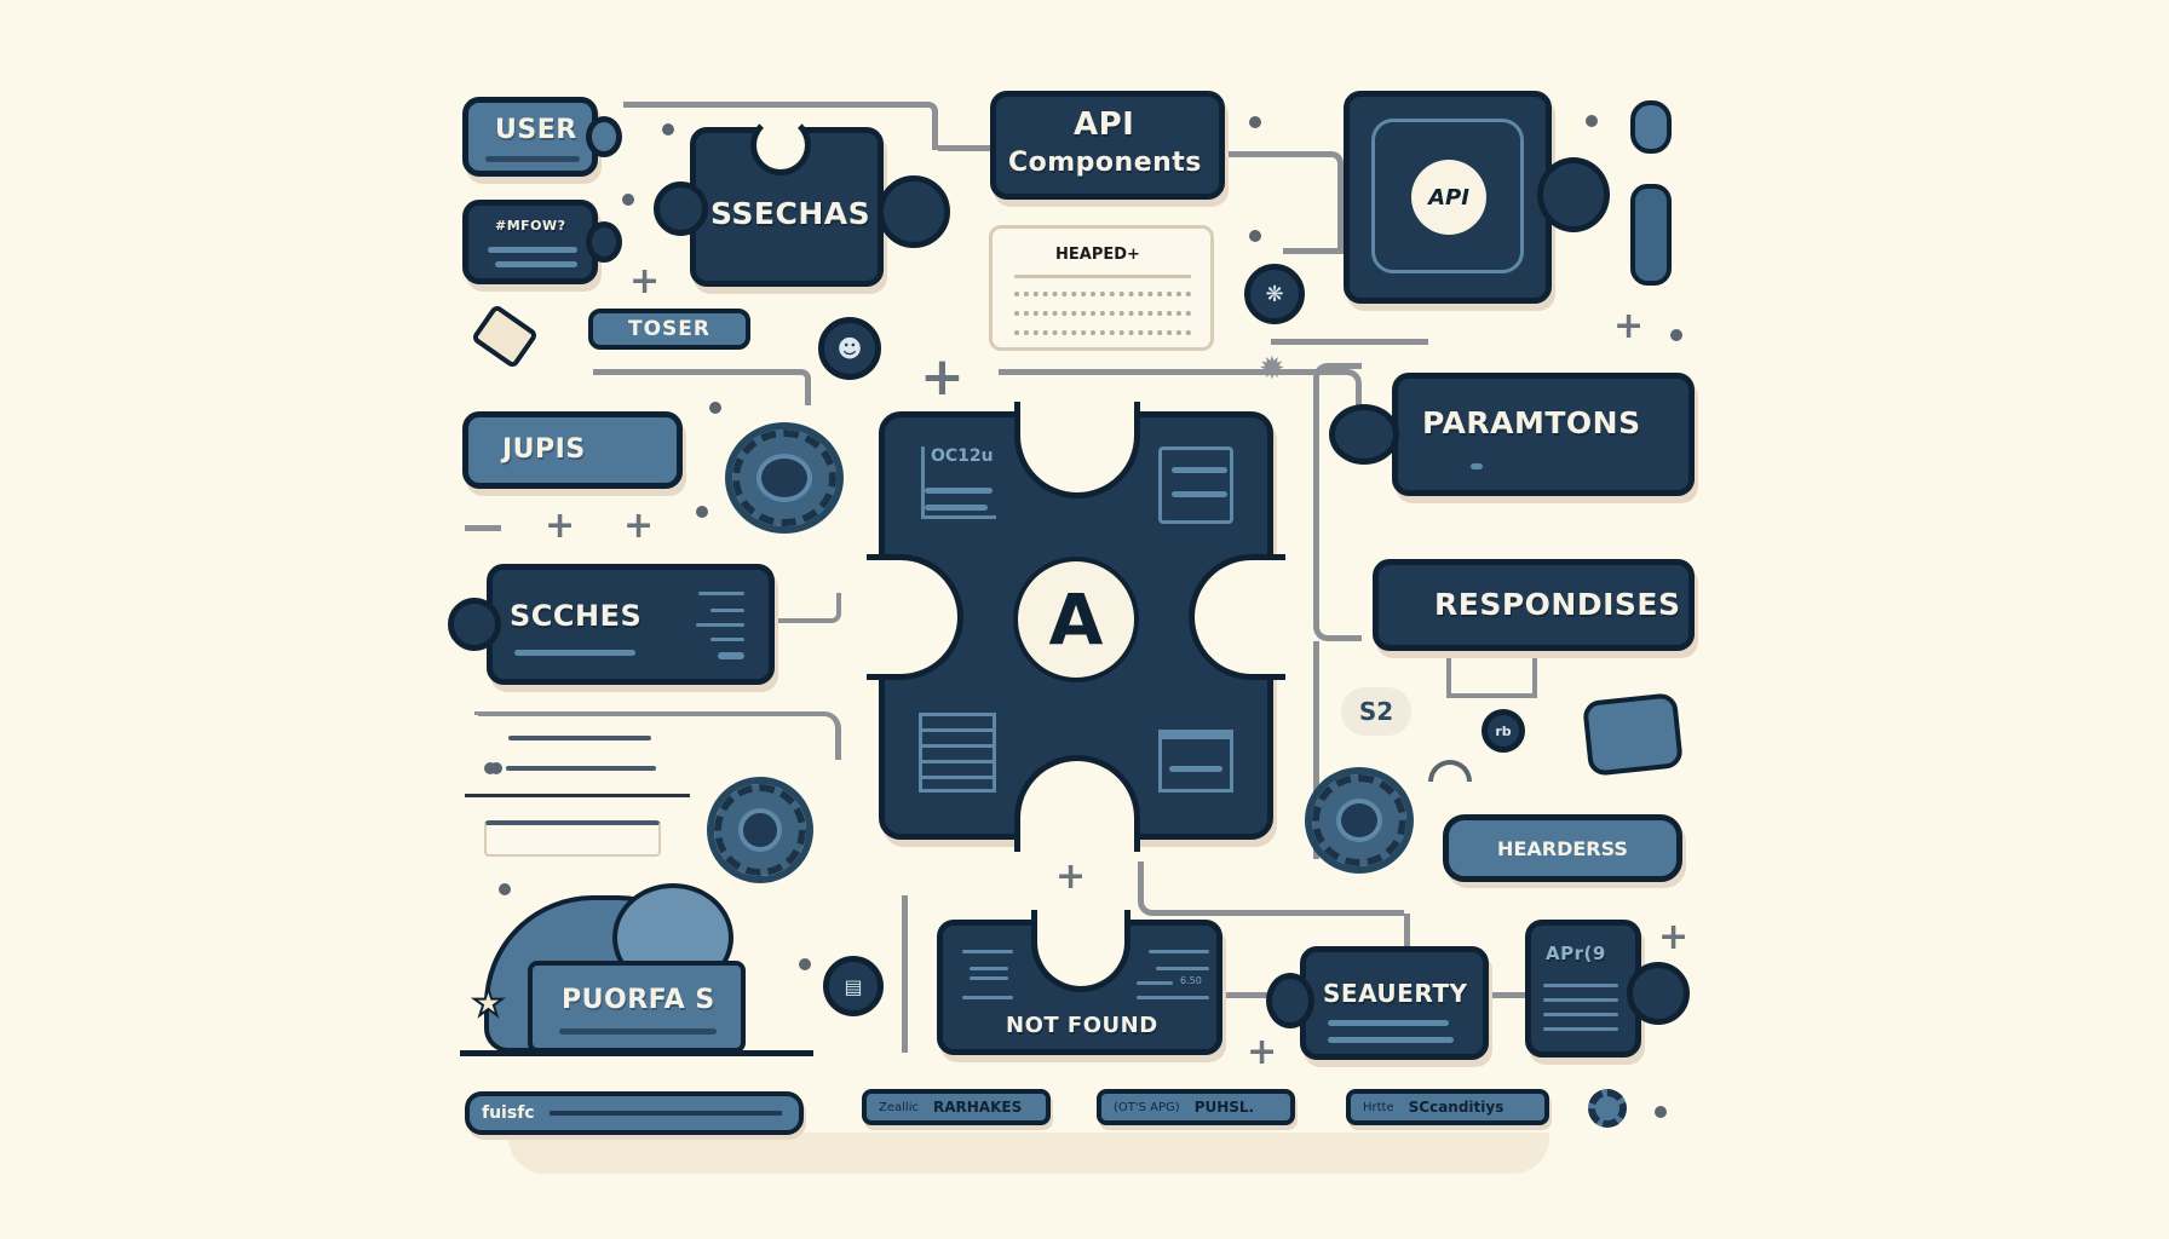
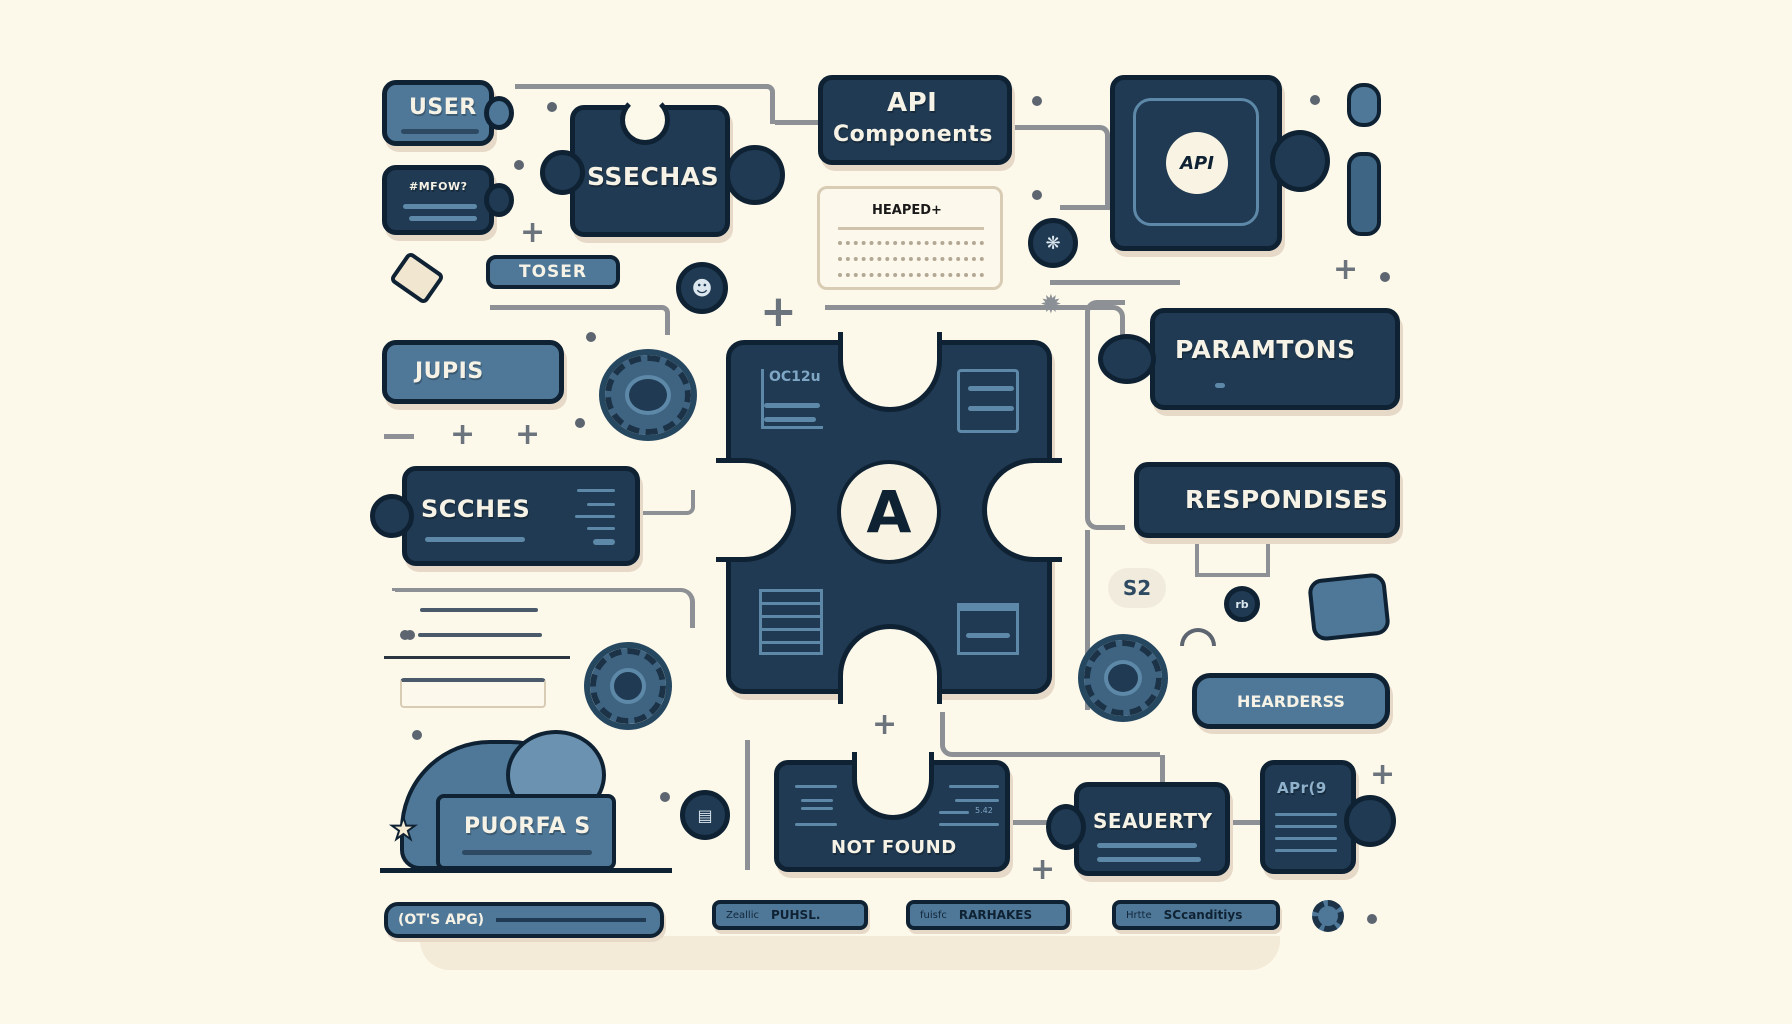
  +
  +
  +
  +
  +
  +
  +
  +
  USER
  #MFOW?
  SSECHAS
  API
  Components
  HEAPED+
  API
  TOSER
  ☻
  ❋
  ✹
  JUPIS
  OC12u
  A
  PARAMTONS
  RESPONDISES
  S2
  rb
  HEARDERSS
  SCCHES
  PUORFA S
  ★
  ▤
  NOT FOUND
- 6.50
+ 5.42
  SEAUERTY
  APr(9
- fuisfc
+ (OT'S APG)
  Zeallic
- RARHAKES
+ PUHSL.
- (OT'S APG)
+ fuisfc
- PUHSL.
+ RARHAKES
  Hrtte
  SCcanditiys
